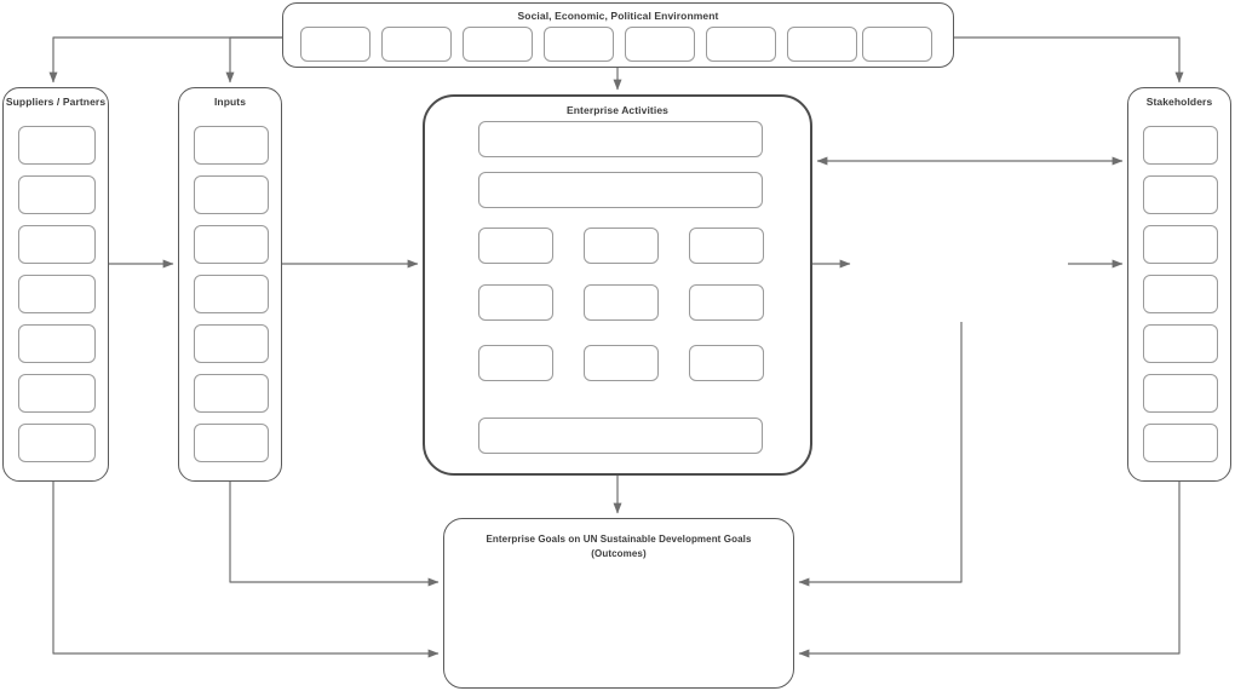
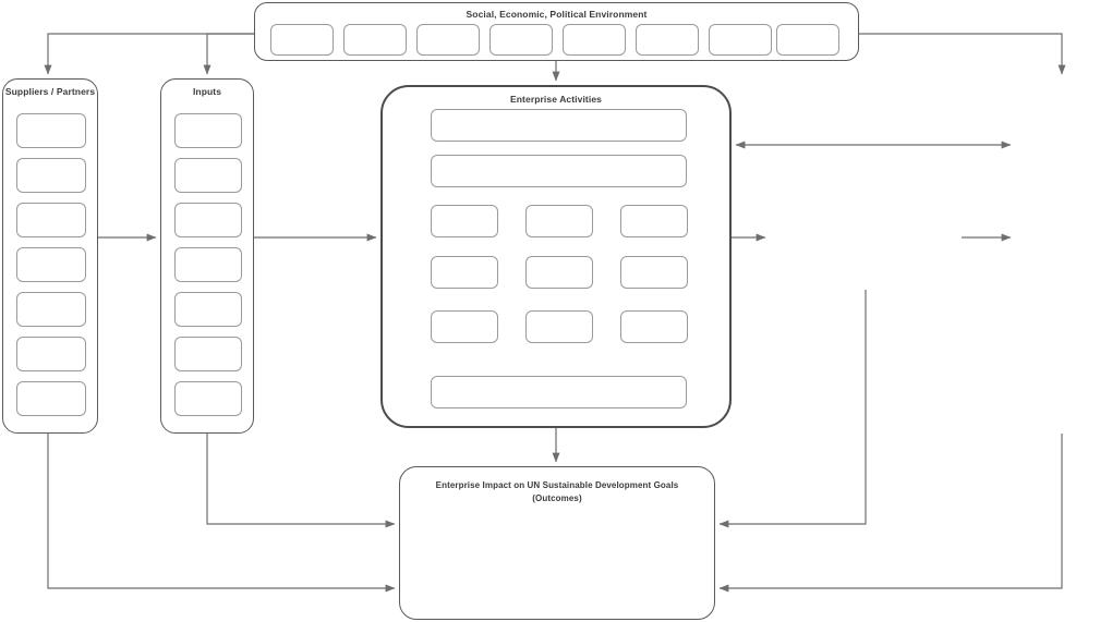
  Social, Economic, Political Environment
  Suppliers / Partners
  Inputs
  Enterprise Activities
- Stakeholders
- Enterprise Goals on UN Sustainable Development Goals
+ Enterprise Impact on UN Sustainable Development Goals
  (Outcomes)
